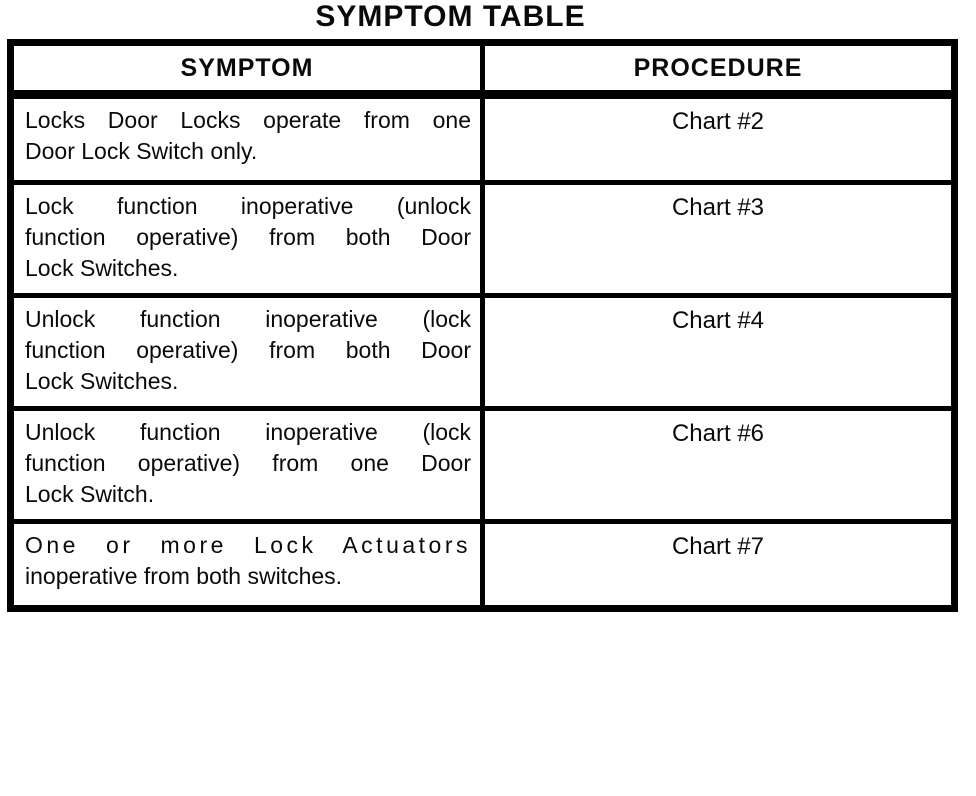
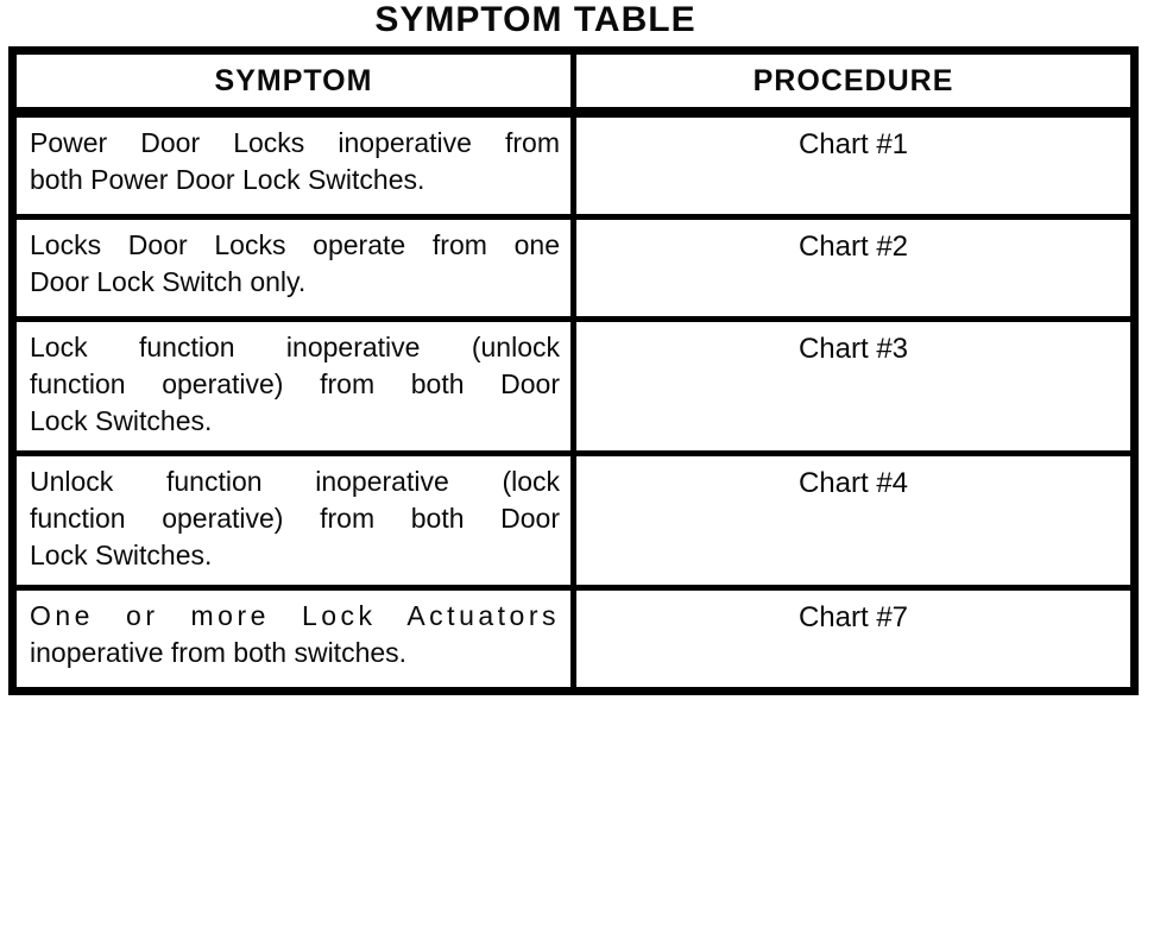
  SYMPTOM TABLE
  SYMPTOM	PROCEDURE
+ Power Door Locks inoperative fromboth Power Door Lock Switches.	Chart #1
  Locks Door Locks operate from oneDoor Lock Switch only.	Chart #2
  Lock function inoperative (unlockfunction operative) from both DoorLock Switches.	Chart #3
  Unlock function inoperative (lockfunction operative) from both DoorLock Switches.	Chart #4
- Unlock function inoperative (lockfunction operative) from one DoorLock Switch.	Chart #6
  One or more Lock Actuatorsinoperative from both switches.	Chart #7
